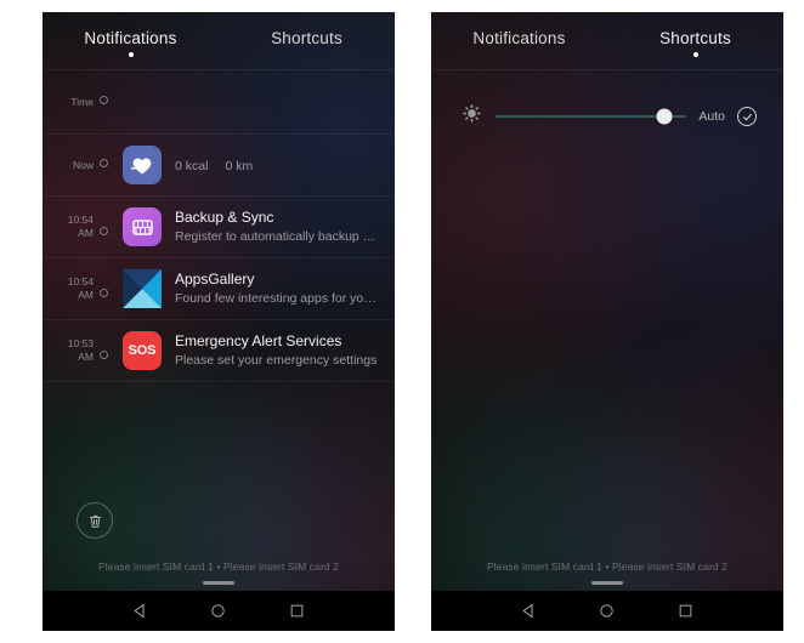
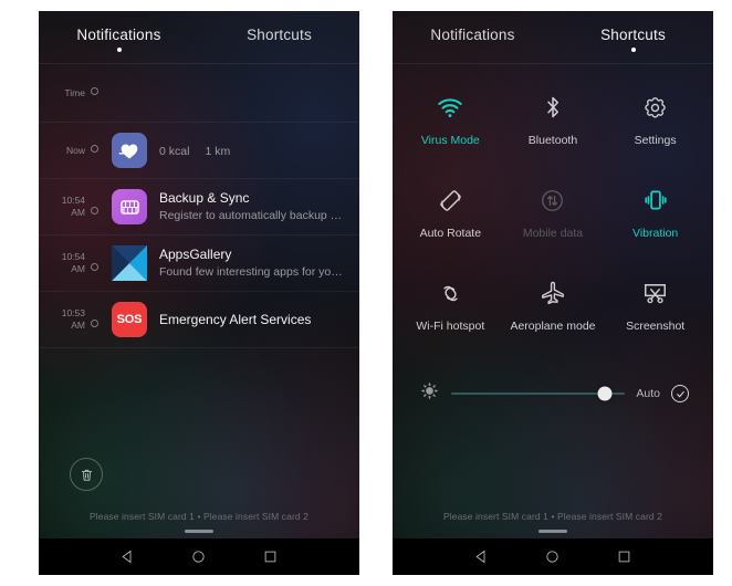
  Notifications
  Shortcuts
  Time
  Now
- 0 kcal 0 km
+ 0 kcal 1 km
  10:54
  AM
  Backup & Sync
  Register to automatically backup an
  10:54
  AM
  AppsGallery
  Found few interesting apps for you fr
  10:53
  AM
  SOS
  Emergency Alert Services
- Please set your emergency settings
  Please insert SIM card 1 • Please insert SIM card 2
  Notifications
  Shortcuts
+ Virus Mode
+ Bluetooth
+ Settings
+ Auto Rotate
+ Mobile data
+ Vibration
+ Wi-Fi hotspot
+ Aeroplane mode
+ Screenshot
  Auto
  Please insert SIM card 1 • Please insert SIM card 2
